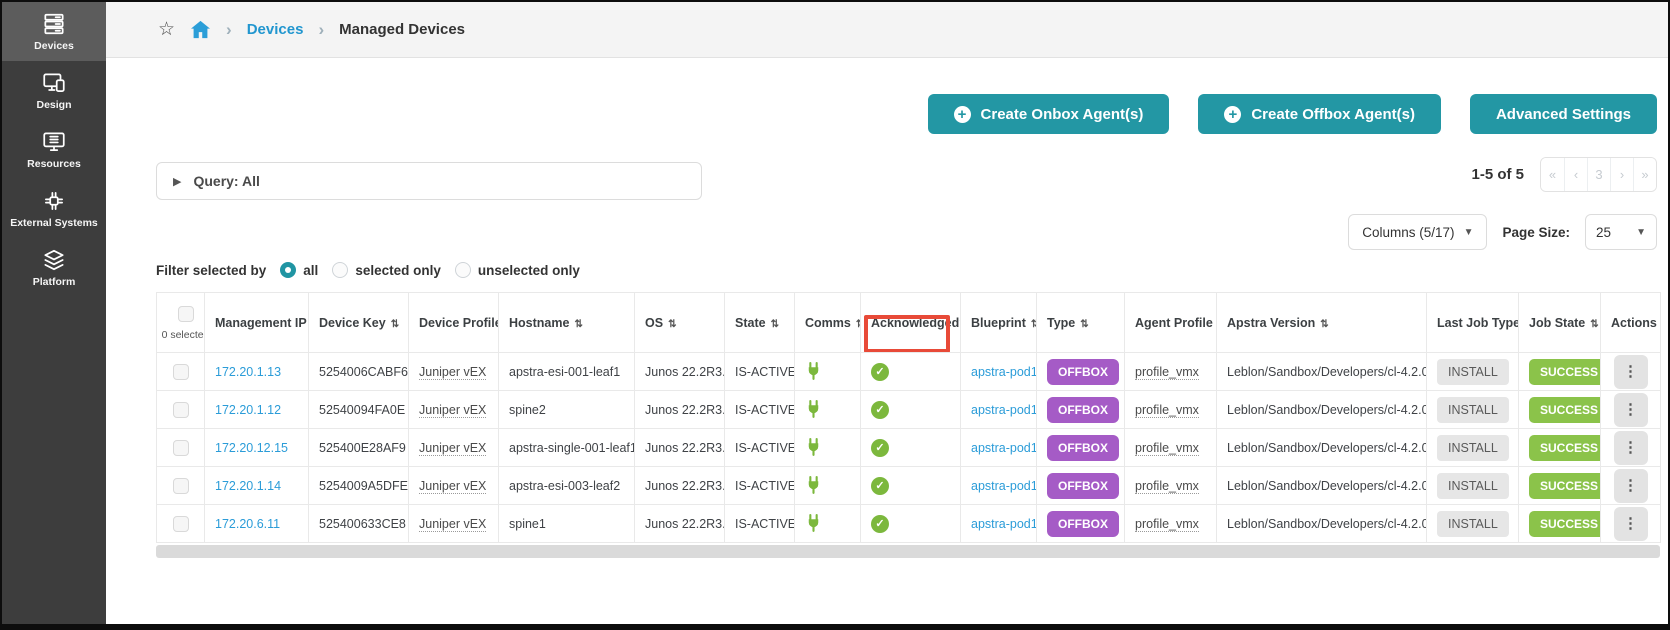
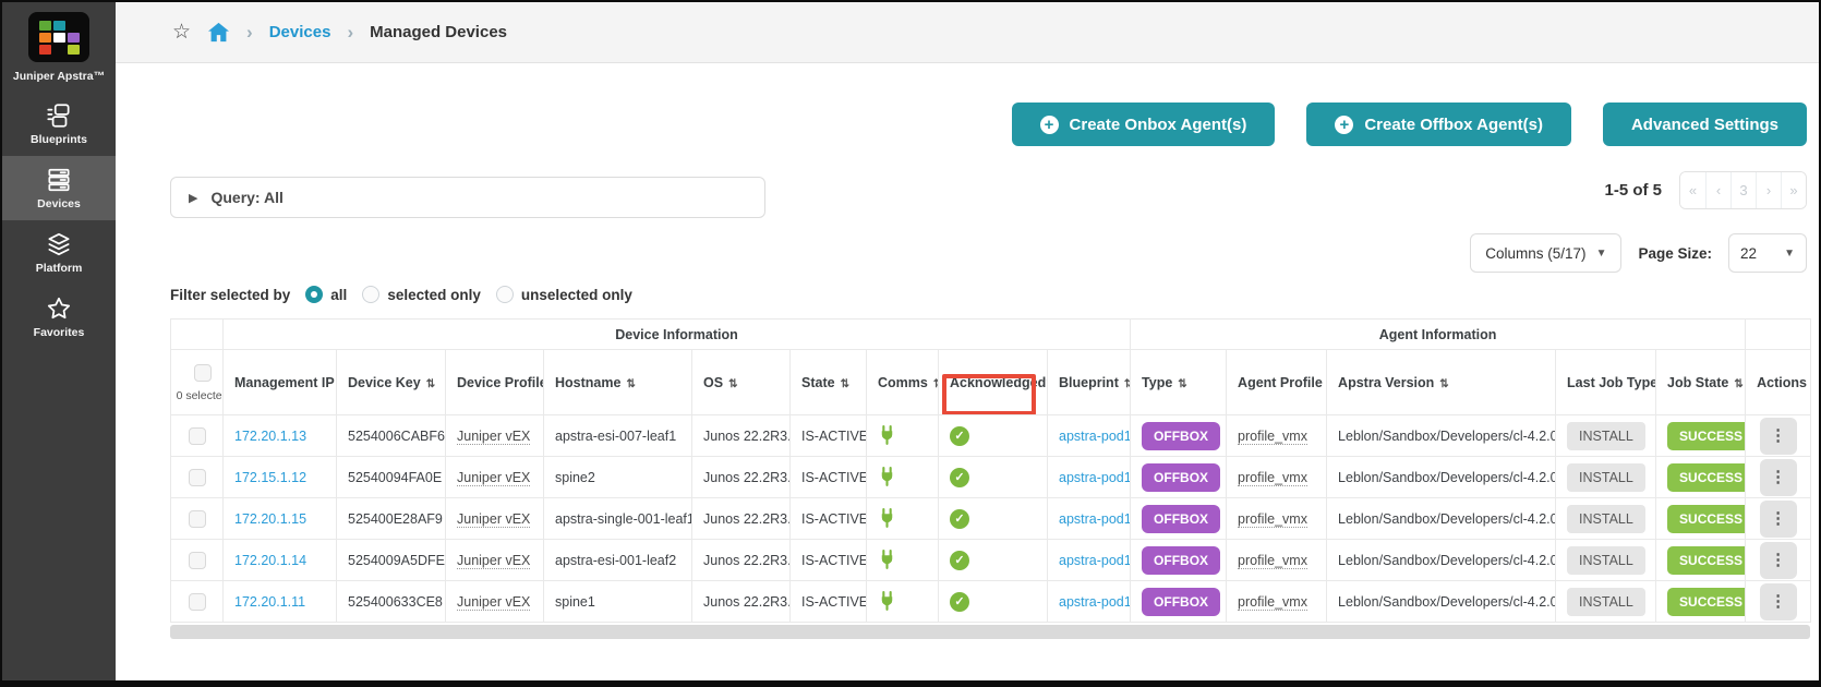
+ Juniper Apstra™
+ Blueprints
  Devices
- Design
- Resources
- External Systems
  Platform
+ Favorites
  ☆
  ›
  Devices
  ›
  Managed Devices
  +
  Create Onbox Agent(s)
  +
  Create Offbox Agent(s)
  Advanced Settings
  ▶
  Query: All
  1-5 of 5
  «
  ‹
  3
  ›
  »
  Columns (5/17)
  ▼
  Page Size:
- 25
+ 22
  ▼
  Filter selected by
  all
  selected only
  unselected only
+ 	Device Information	Agent Information
  0 selecte	Management IP	Device Key	Device Profil	Hostname	OS	State	Comms	Acknowledged	Blueprint	Type	Agent Profile	Apstra Version	Last Job Type	Job State	Actions
- 	172.20.1.13	5254006CABF6	Juniper vEX	apstra-esi-001-leaf1	Junos 22.2R3.	IS-ACTIVE		✓	apstra-pod1	OFFBOX	profile_vmx	Leblon/Sandbox/Developers/cl-4.2.0	INSTALL	SUCCESS	⋮
+ 	172.20.1.13	5254006CABF6	Juniper vEX	apstra-esi-007-leaf1	Junos 22.2R3.	IS-ACTIVE		✓	apstra-pod1	OFFBOX	profile_vmx	Leblon/Sandbox/Developers/cl-4.2.0	INSTALL	SUCCESS	⋮
- 	172.20.1.12	52540094FA0E	Juniper vEX	spine2	Junos 22.2R3.	IS-ACTIVE		✓	apstra-pod1	OFFBOX	profile_vmx	Leblon/Sandbox/Developers/cl-4.2.0	INSTALL	SUCCESS	⋮
+ 	172.15.1.12	52540094FA0E	Juniper vEX	spine2	Junos 22.2R3.	IS-ACTIVE		✓	apstra-pod1	OFFBOX	profile_vmx	Leblon/Sandbox/Developers/cl-4.2.0	INSTALL	SUCCESS	⋮
- 	172.20.12.15	525400E28AF9	Juniper vEX	apstra-single-001-leaf1	Junos 22.2R3.	IS-ACTIVE		✓	apstra-pod1	OFFBOX	profile_vmx	Leblon/Sandbox/Developers/cl-4.2.0	INSTALL	SUCCESS	⋮
+ 	172.20.1.15	525400E28AF9	Juniper vEX	apstra-single-001-leaf1	Junos 22.2R3.	IS-ACTIVE		✓	apstra-pod1	OFFBOX	profile_vmx	Leblon/Sandbox/Developers/cl-4.2.0	INSTALL	SUCCESS	⋮
- 	172.20.1.14	5254009A5DFE	Juniper vEX	apstra-esi-003-leaf2	Junos 22.2R3.	IS-ACTIVE		✓	apstra-pod1	OFFBOX	profile_vmx	Leblon/Sandbox/Developers/cl-4.2.0	INSTALL	SUCCESS	⋮
+ 	172.20.1.14	5254009A5DFE	Juniper vEX	apstra-esi-001-leaf2	Junos 22.2R3.	IS-ACTIVE		✓	apstra-pod1	OFFBOX	profile_vmx	Leblon/Sandbox/Developers/cl-4.2.0	INSTALL	SUCCESS	⋮
- 	172.20.6.11	525400633CE8	Juniper vEX	spine1	Junos 22.2R3.	IS-ACTIVE		✓	apstra-pod1	OFFBOX	profile_vmx	Leblon/Sandbox/Developers/cl-4.2.0	INSTALL	SUCCESS	⋮
+ 	172.20.1.11	525400633CE8	Juniper vEX	spine1	Junos 22.2R3.	IS-ACTIVE		✓	apstra-pod1	OFFBOX	profile_vmx	Leblon/Sandbox/Developers/cl-4.2.0	INSTALL	SUCCESS	⋮
